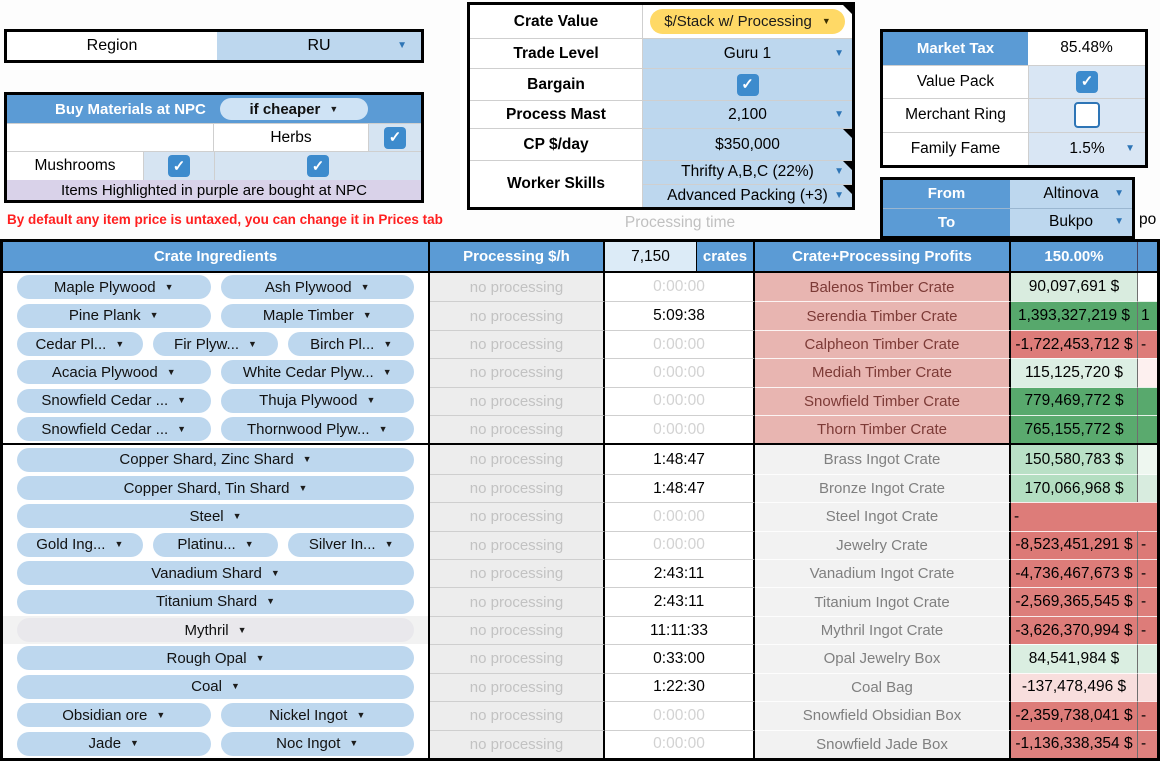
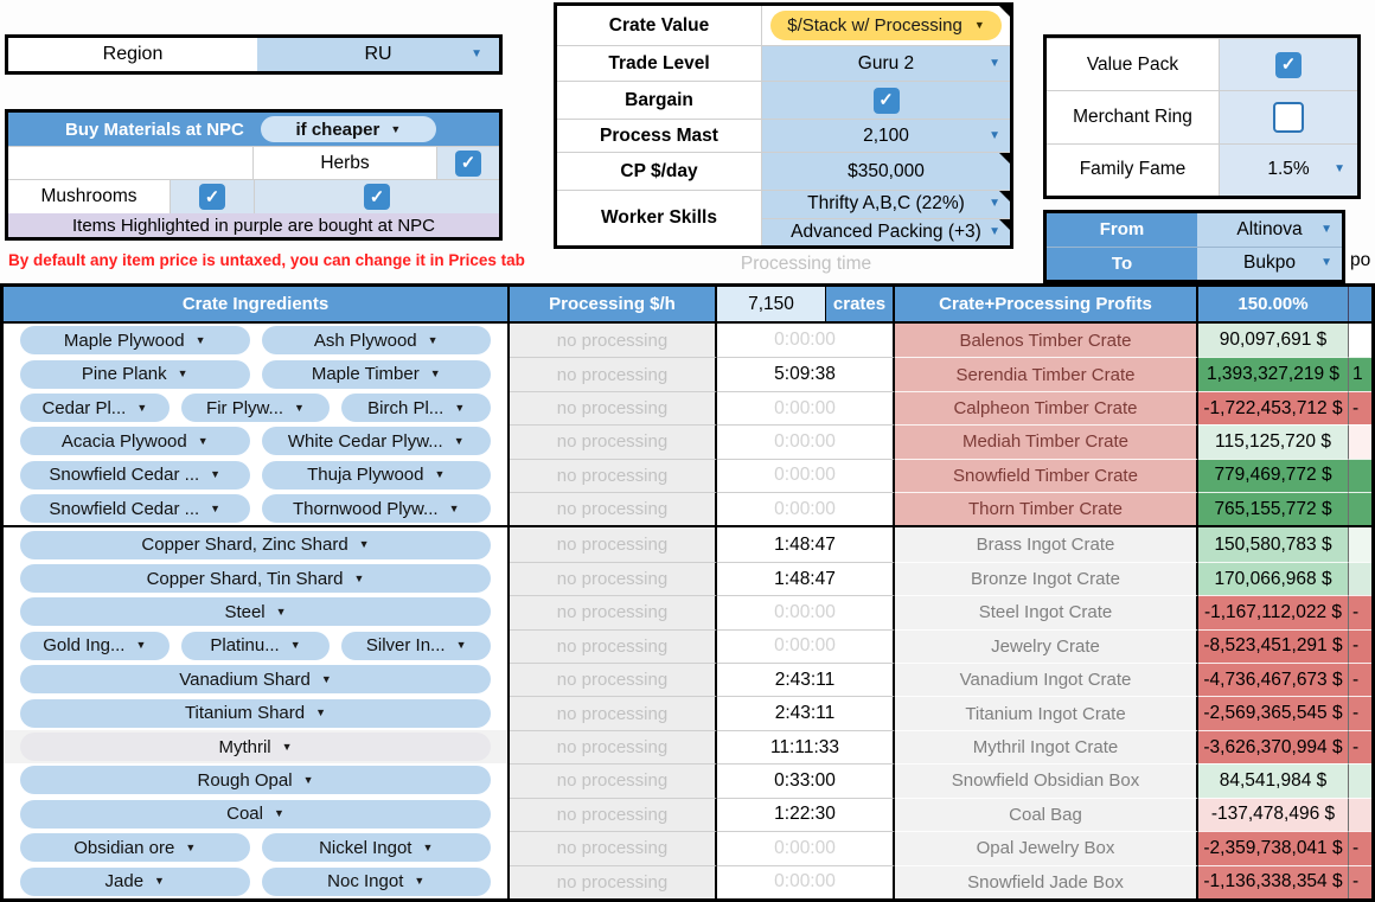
  Region
  RU
  ▼
  Buy Materials at NPC
  if cheaper
  ▼
  Herbs
  ✓
  Mushrooms
  ✓
  ✓
  Items Highlighted in purple are bought at NPC
  By default any item price is untaxed, you can change it in Prices tab
  Crate Value
  $/Stack w/ Processing
  ▼
  Trade Level
- Guru 1
+ Guru 2
  ▼
  Bargain
  ✓
  Process Mast
  2,100
  ▼
  CP $/day
  $350,000
  Worker Skills
  Thrifty A,B,C (22%)
  ▼
  Advanced Packing (+3)
  ▼
- Market Tax
- 85.48%
  Value Pack
  ✓
  Merchant Ring
  Family Fame
  1.5%
  ▼
  From
  Altinova
  ▼
  To
  Bukpo
  ▼
  po
  Processing time
  Crate Ingredients
  Processing $/h
  7,150
  crates
  Crate+Processing Profits
  150.00%
  Maple Plywood
  ▼
  Ash Plywood
  ▼
  no processing
  0:00:00
  Balenos Timber Crate
  90,097,691 $
  Pine Plank
  ▼
  Maple Timber
  ▼
  no processing
  5:09:38
  Serendia Timber Crate
  1,393,327,219 $
  1
  Cedar Pl...
  ▼
  Fir Plyw...
  ▼
  Birch Pl...
  ▼
  no processing
  0:00:00
  Calpheon Timber Crate
  -1,722,453,712 $
  -
  Acacia Plywood
  ▼
  White Cedar Plyw...
  ▼
  no processing
  0:00:00
  Mediah Timber Crate
  115,125,720 $
  Snowfield Cedar ...
  ▼
  Thuja Plywood
  ▼
  no processing
  0:00:00
  Snowfield Timber Crate
  779,469,772 $
  Snowfield Cedar ...
  ▼
  Thornwood Plyw...
  ▼
  no processing
  0:00:00
  Thorn Timber Crate
  765,155,772 $
  Copper Shard, Zinc Shard
  ▼
  no processing
  1:48:47
  Brass Ingot Crate
  150,580,783 $
  Copper Shard, Tin Shard
  ▼
  no processing
  1:48:47
  Bronze Ingot Crate
  170,066,968 $
  Steel
  ▼
  no processing
  0:00:00
  Steel Ingot Crate
+ -1,167,112,022 $
  -
  Gold Ing...
  ▼
  Platinu...
  ▼
  Silver In...
  ▼
  no processing
  0:00:00
  Jewelry Crate
  -8,523,451,291 $
  -
  Vanadium Shard
  ▼
  no processing
  2:43:11
  Vanadium Ingot Crate
  -4,736,467,673 $
  -
  Titanium Shard
  ▼
  no processing
  2:43:11
  Titanium Ingot Crate
  -2,569,365,545 $
  -
  Mythril
  ▼
  no processing
  11:11:33
  Mythril Ingot Crate
  -3,626,370,994 $
  -
  Rough Opal
  ▼
  no processing
  0:33:00
- Opal Jewelry Box
+ Snowfield Obsidian Box
  84,541,984 $
  Coal
  ▼
  no processing
  1:22:30
  Coal Bag
  -137,478,496 $
  Obsidian ore
  ▼
  Nickel Ingot
  ▼
  no processing
  0:00:00
- Snowfield Obsidian Box
+ Opal Jewelry Box
  -2,359,738,041 $
  -
  Jade
  ▼
  Noc Ingot
  ▼
  no processing
  0:00:00
  Snowfield Jade Box
  -1,136,338,354 $
  -
